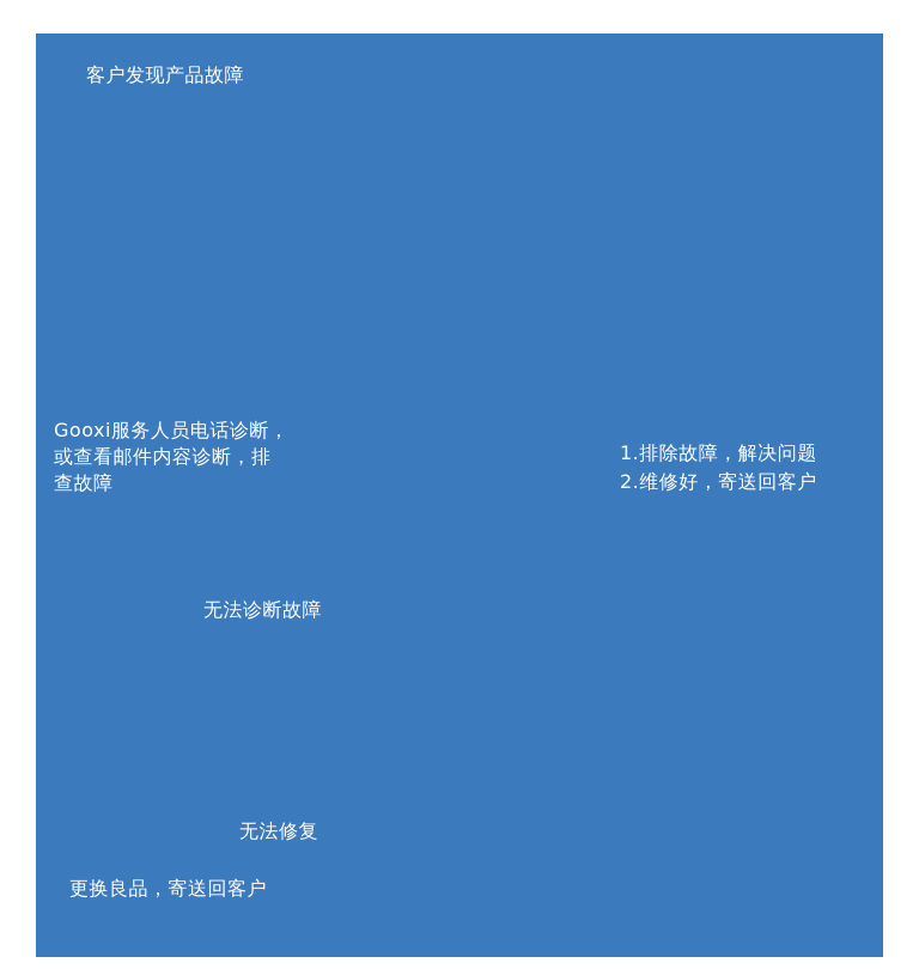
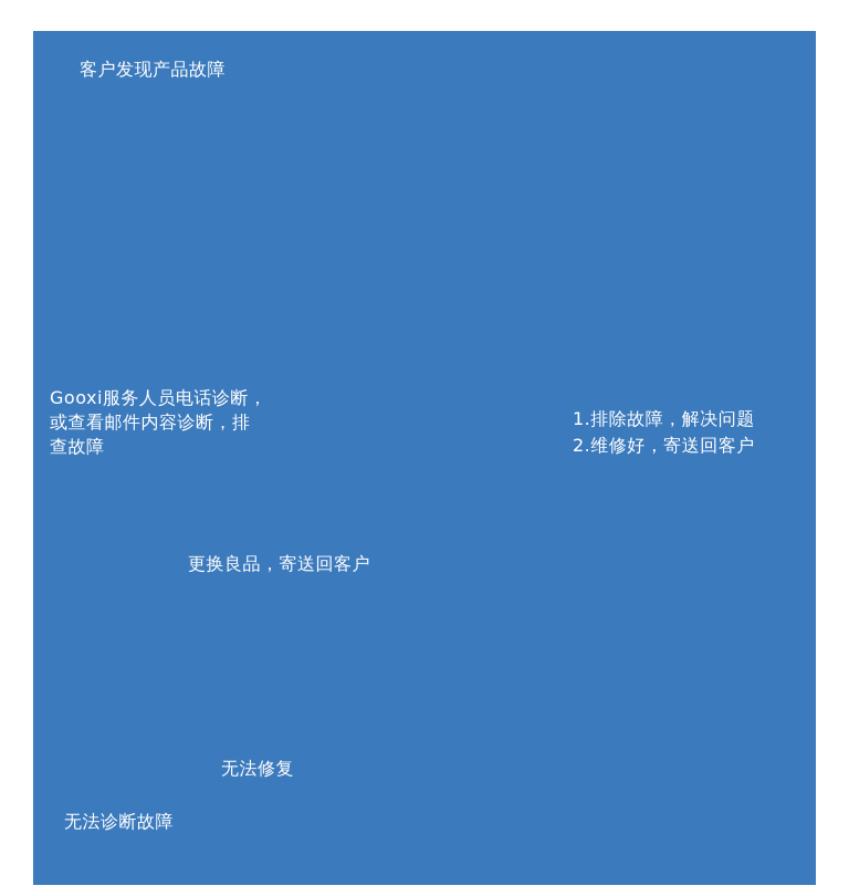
  客户发现产品故障
  Gooxi服务人员电话诊断，
  或查看邮件内容诊断，排
  查故障
  1.排除故障，解决问题
  2.维修好，寄送回客户
- 无法诊断故障
+ 更换良品，寄送回客户
  无法修复
- 更换良品，寄送回客户
+ 无法诊断故障
